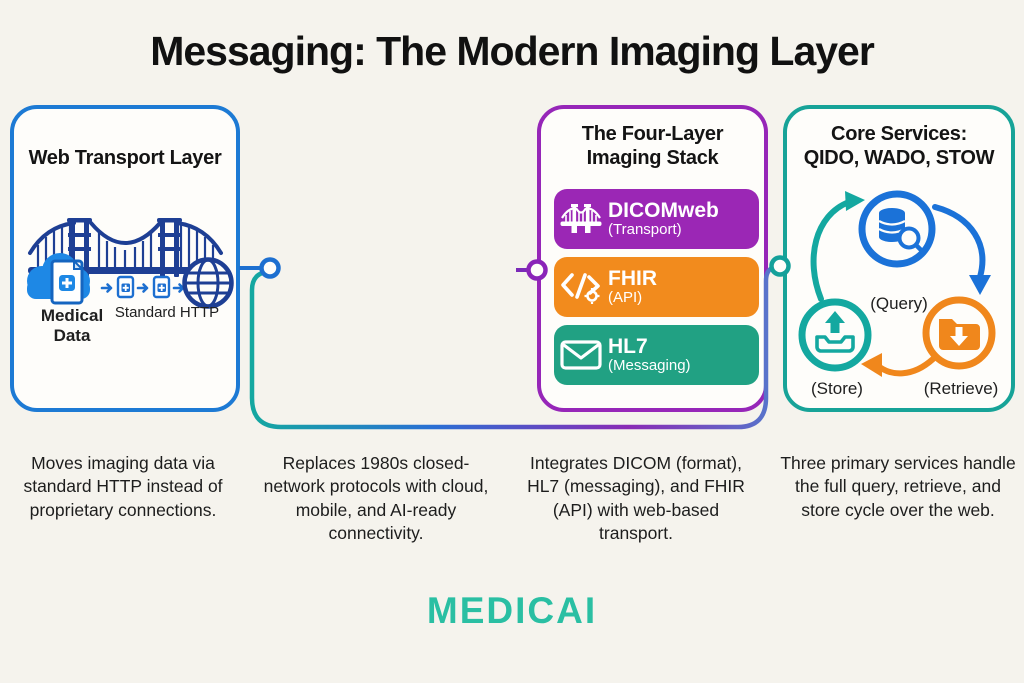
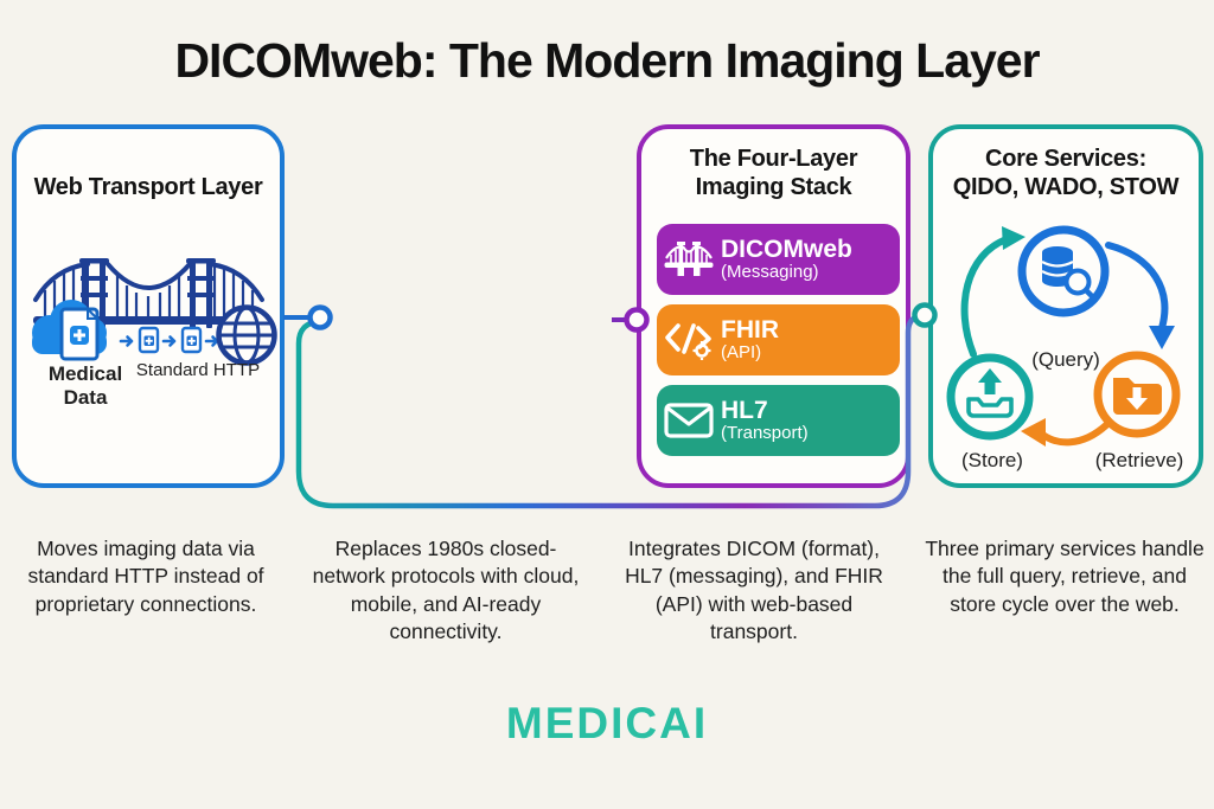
- Messaging: The Modern Imaging Layer
+ DICOMweb: The Modern Imaging Layer
  Web Transport Layer
  Medical Data
  Standard HTTP
  The Four-Layer
  Imaging Stack
  DICOMweb
- (Transport)
+ (Messaging)
  FHIR
  (API)
  HL7
- (Messaging)
+ (Transport)
  Core Services:
  QIDO, WADO, STOW
  (Query)
  (Store)
  (Retrieve)
  Moves imaging data via standard HTTP instead of proprietary connections.
  Replaces 1980s closed-network protocols with cloud, mobile, and AI-ready connectivity.
  Integrates DICOM (format), HL7 (messaging), and FHIR (API) with web-based transport.
  Three primary services handle the full query, retrieve, and store cycle over the web.
  MEDICAI
